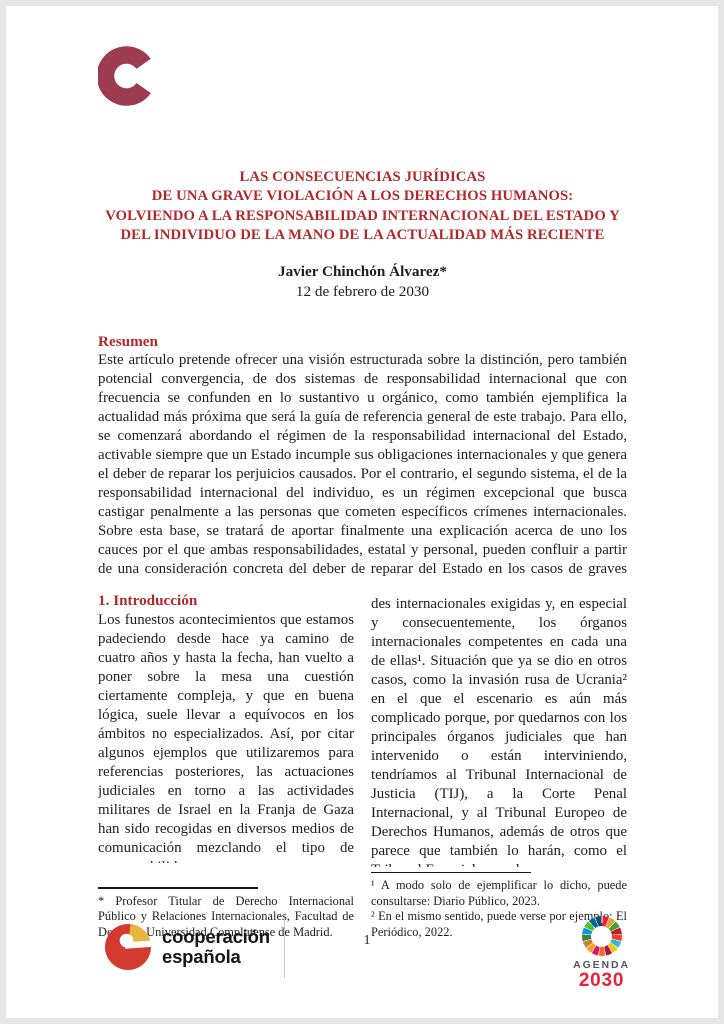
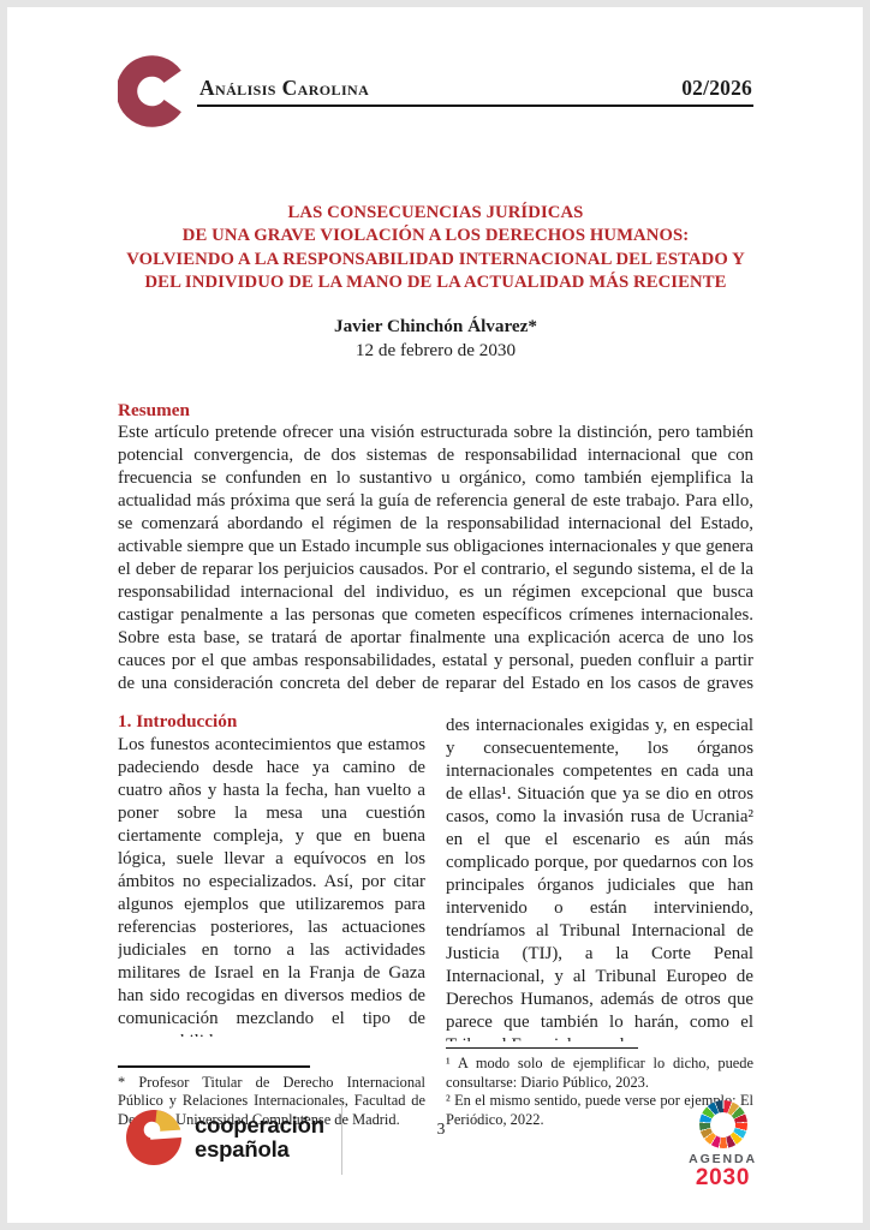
+ Análisis Carolina
+ 02/2026
  LAS CONSECUENCIAS JURÍDICAS
  DE UNA GRAVE VIOLACIÓN A LOS DERECHOS HUMANOS:
  VOLVIENDO A LA RESPONSABILIDAD INTERNACIONAL DEL ESTADO Y
  DEL INDIVIDUO DE LA MANO DE LA ACTUALIDAD MÁS RECIENTE
  Javier Chinchón Álvarez*
  12 de febrero de 2030
  Resumen
  Este artículo pretende ofrecer una visión estructurada sobre la distinción, pero también potencial convergencia, de dos sistemas de responsabilidad internacional que con frecuencia se confunden en lo sustantivo u orgánico, como también ejemplifica la actualidad más próxima que será la guía de referencia general de este trabajo. Para ello, se comenzará abordando el régimen de la responsabilidad internacional del Estado, activable siempre que un Estado incumple sus obligaciones internacionales y que genera el deber de reparar los perjuicios causados. Por el contrario, el segundo sistema, el de la responsabilidad internacional del individuo, es un régimen excepcional que busca castigar penalmente a las personas que cometen específicos crímenes internacionales. Sobre esta base, se tratará de aportar finalmente una explicación acerca de uno los cauces por el que ambas responsabilidades, estatal y personal, pueden confluir a partir de una consideración concreta del deber de reparar del Estado en los casos de graves
  1. Introducción
  Los funestos acontecimientos que estamos padeciendo desde hace ya camino de cuatro años y hasta la fecha, han vuelto a poner sobre la mesa una cuestión ciertamente compleja, y que en buena lógica, suele llevar a equívocos en los ámbitos no especializados. Así, por citar algunos ejemplos que utilizaremos para referencias posteriores, las actuaciones judiciales en torno a las actividades militares de Israel en la Franja de Gaza han sido recogidas en diversos medios de comunicación mezclando el tipo de
  * Profesor Titular de Derecho Internacional Público y Relaciones Internacionales, Facultad de De Universidad Complutense de Madrid.
  des internacionales exigidas y, en especial y consecuentemente, los órganos internacionales competentes en cada una de ellas¹. Situación que ya se dio en otros casos, como la invasión rusa de Ucrania² en el que el escenario es aún más complicado porque, por quedarnos con los principales órganos judiciales que han intervenido o están interviniendo, tendríamos al Tribunal Internacional de Justicia (TIJ), a la Corte Penal Internacional, y al Tribunal Europeo de Derechos Humanos, además de otros que parece que también lo harán, como el
  ¹ A modo solo de ejemplificar lo dicho, puede consultarse: Diario Público, 2023.
  ² En el mismo sentido, puede verse por ejem: El Periódico, 2022.
  cooperación
  española
- 1
+ 3
  AGENDA
  2030
